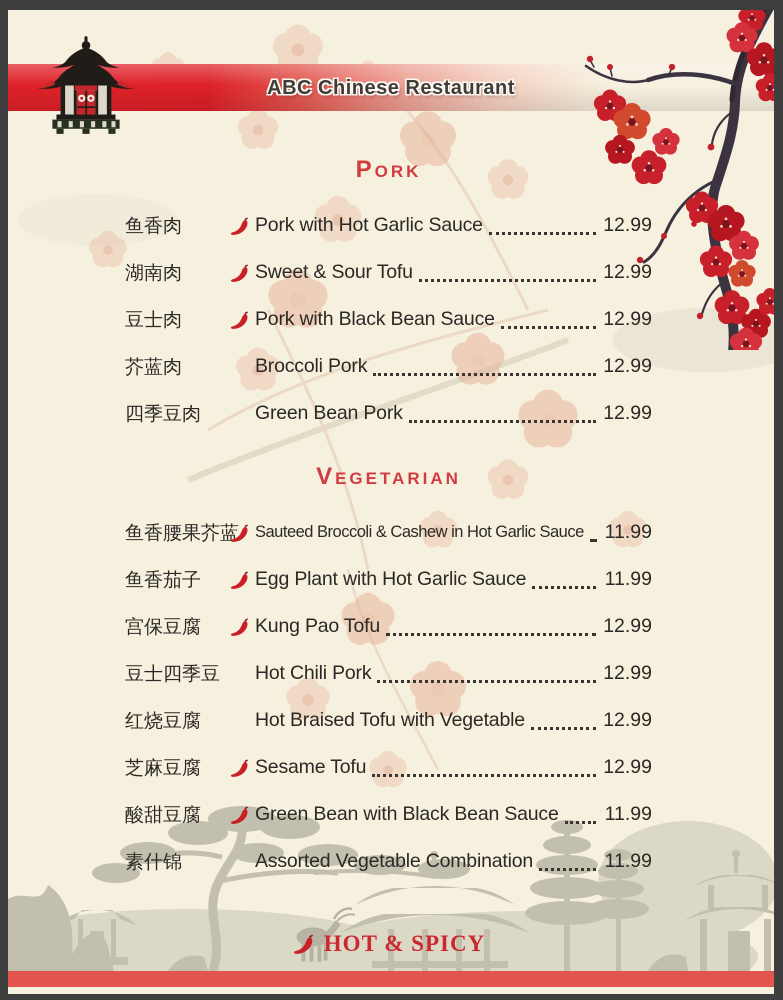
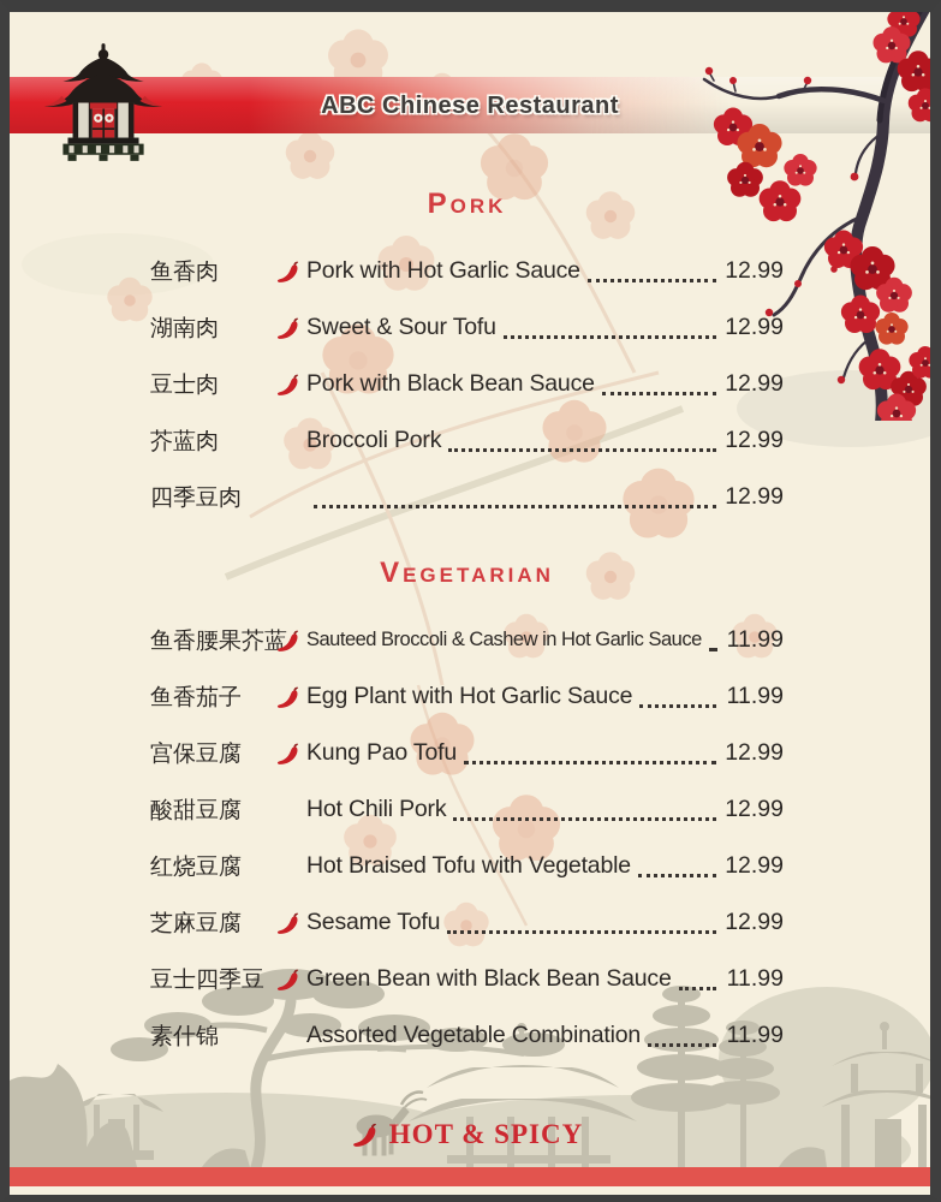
  ABC Chinese Restaurant
  Pork
  鱼香肉
  Pork with Hot Garlic Sauce
  12.99
  湖南肉
  Sweet & Sour Tofu
  12.99
  豆士肉
  Pork with Black Bean Sauce
  12.99
  芥蓝肉
  Broccoli Pork
  12.99
  四季豆肉
- Green Bean Pork
  12.99
  Vegetarian
  鱼香腰果芥
  Sauteed Broccoli & Cashew in Hot Garlic Sauce
  11.99
  鱼香茄子
  Egg Plant with Hot Garlic Sauce
  11.99
  宫保豆腐
  Kung Pao Tofu
  12.99
- 豆士四季豆
+ 酸甜豆腐
  Hot Chili Pork
  12.99
  红烧豆腐
  Hot Braised Tofu with Vegetable
  12.99
  芝麻豆腐
  Sesame Tofu
  12.99
- 酸甜豆腐
+ 豆士四季豆
  Green Bean with Black Bean Sauce
  11.99
  素什锦
  Assorted Vegetable Combination
  11.99
  HOT & SPICY
